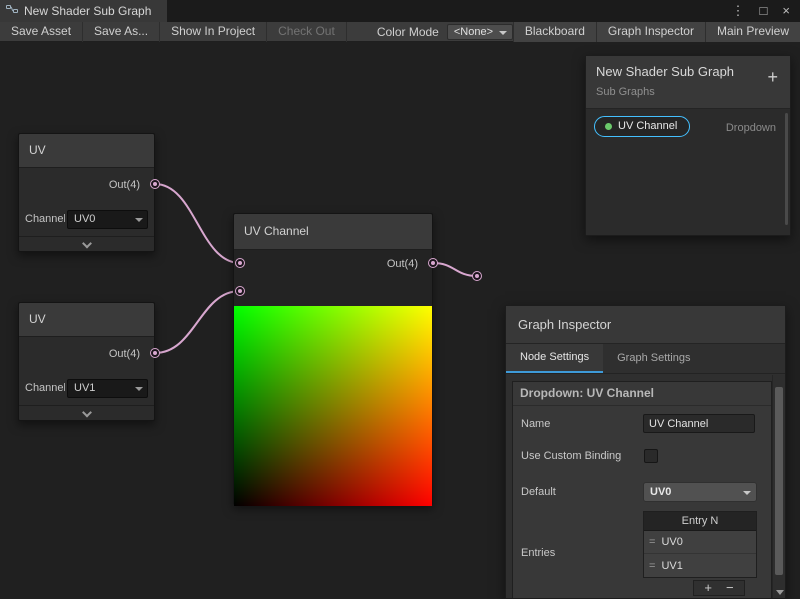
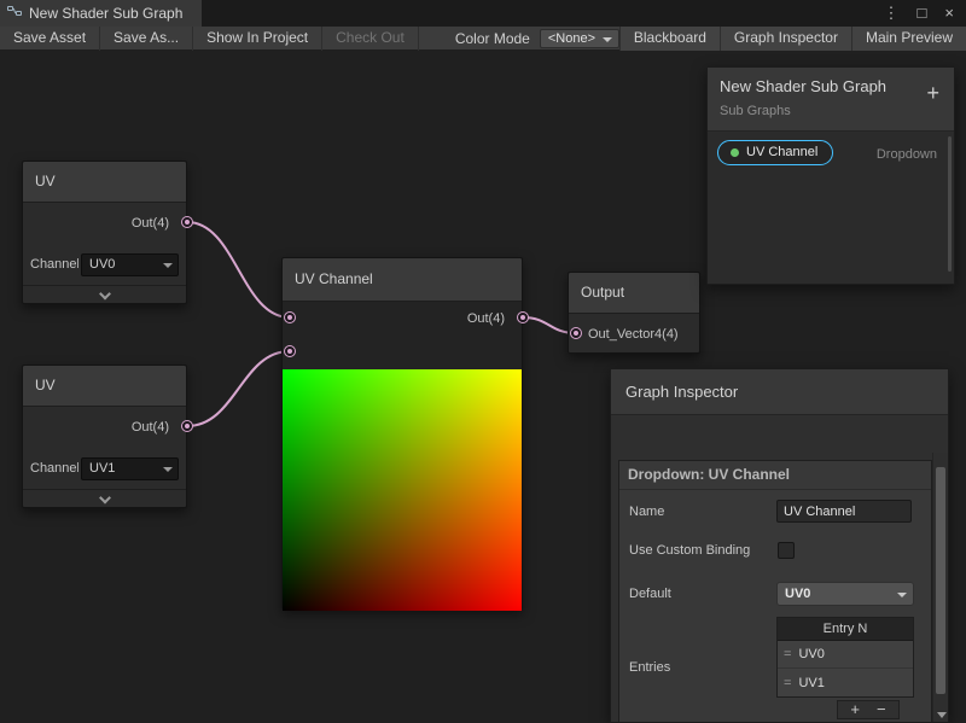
  New Shader Sub Graph
  ⋮
  □
  ×
  Save Asset
  Save As...
  Show In Project
  Check Out
  Color Mode
  <None>
  Blackboard
  Graph Inspector
  Main Preview
  UV
  Out(4)
  Channel
  UV0
  UV
  Out(4)
  Channel
  UV1
  UV Channel
  Out(4)
+ Output
+ Out_Vector4(4)
  New Shader Sub Graph
  Sub Graphs
  +
  UV Channel
  Dropdown
  Graph Inspector
- Node Settings
- Graph Settings
  Dropdown: UV Channel
  Name
  UV Channel
  Use Custom Binding
  Default
  UV0
  Entries
  Entry N
  =
  UV0
  =
  UV1
  +
  −
